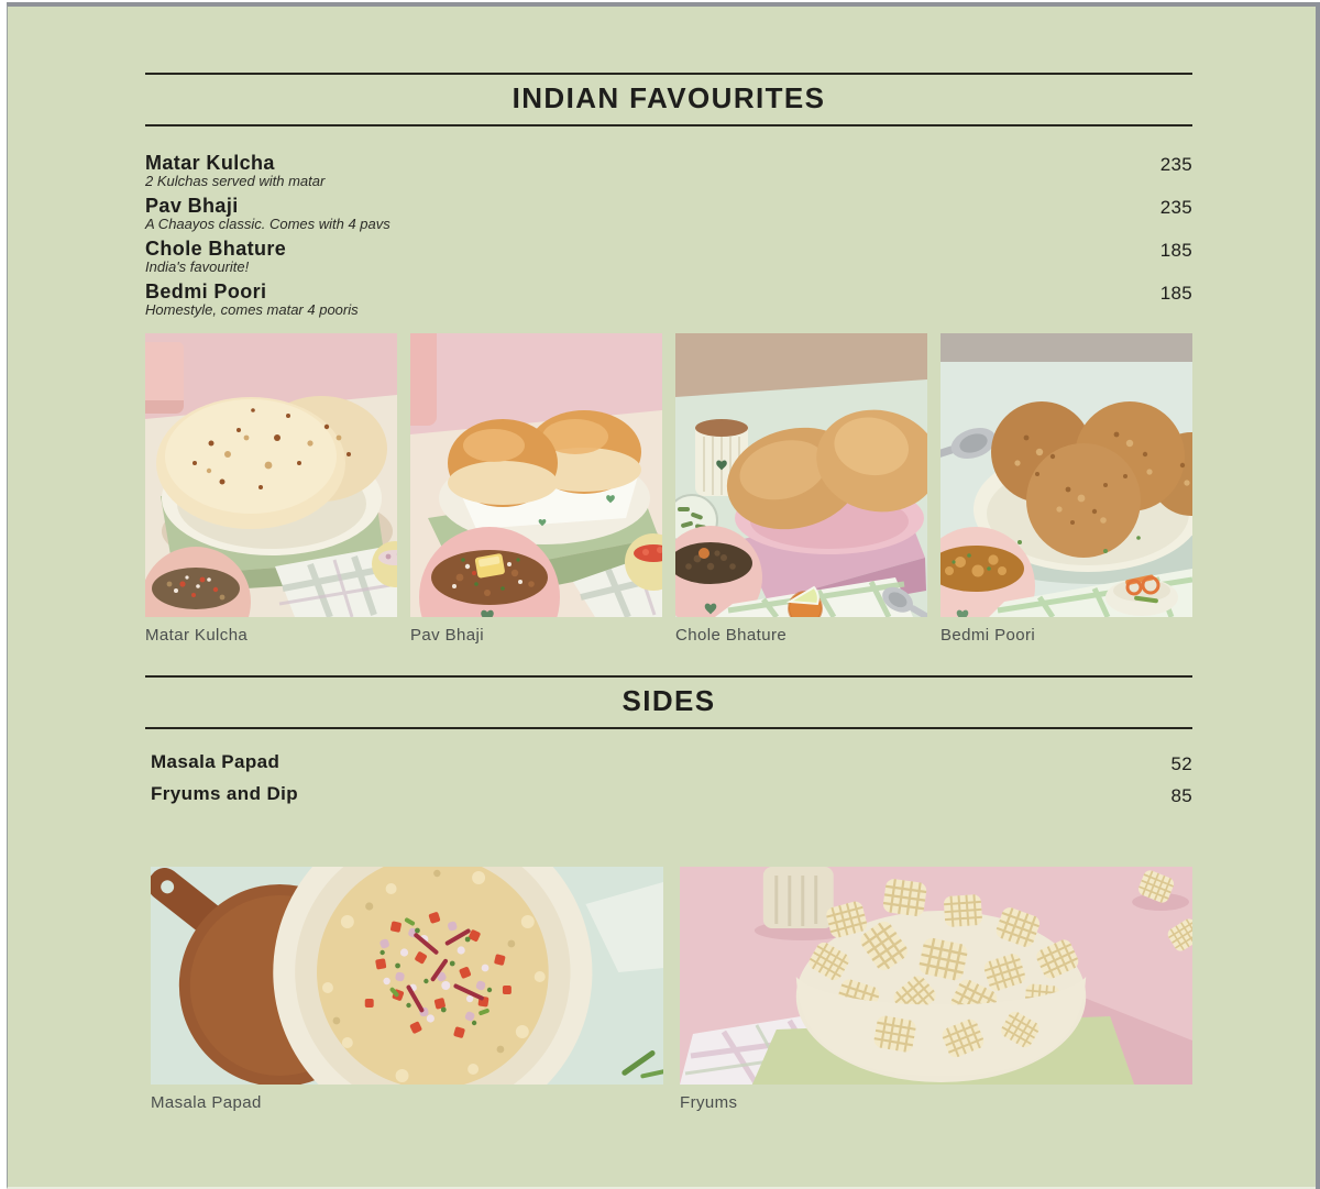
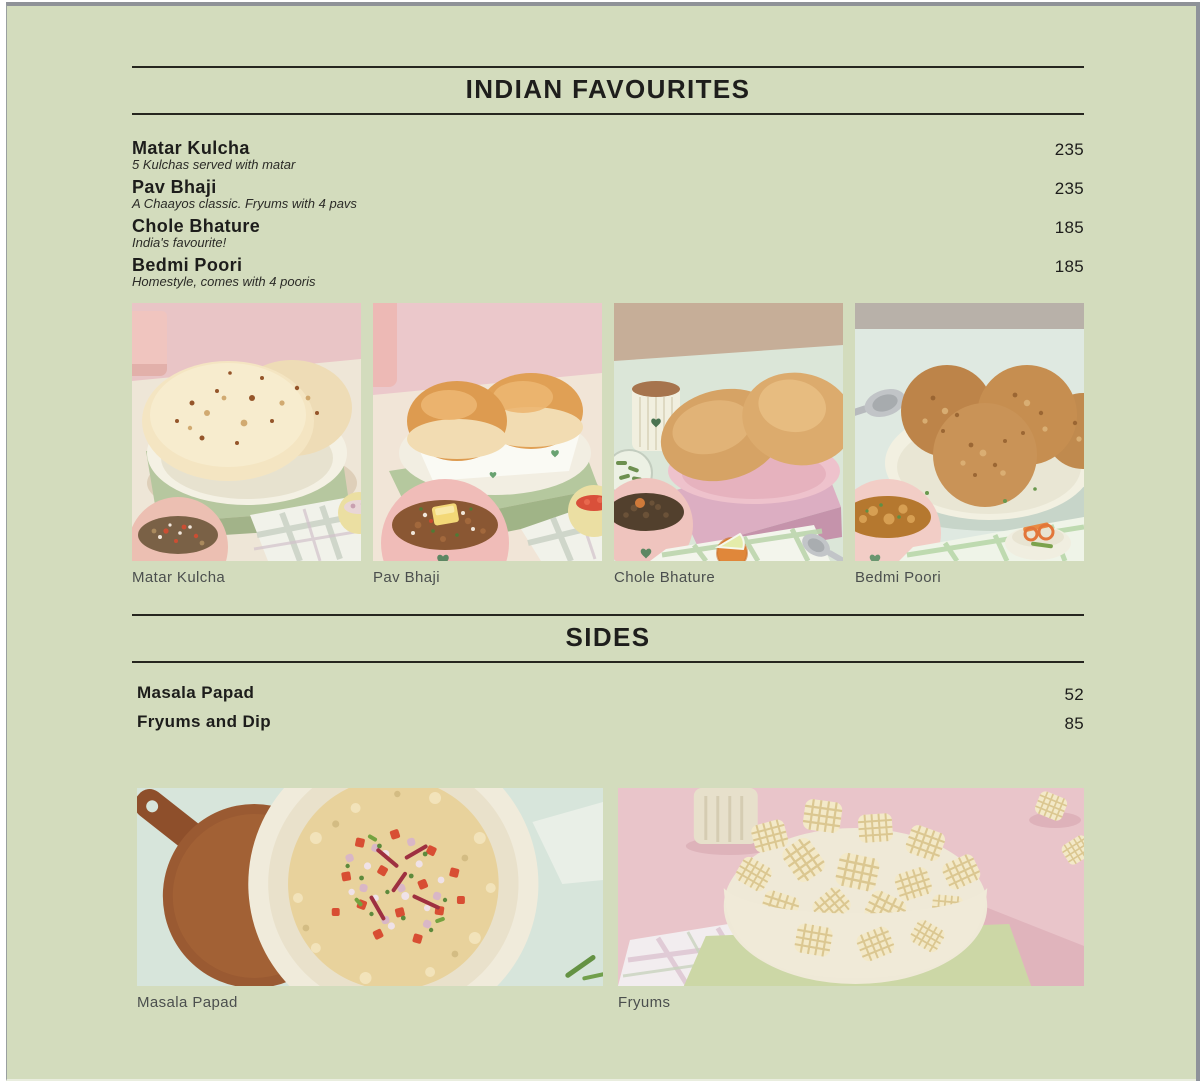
  INDIAN FAVOURITES
  Matar Kulcha
- 2 Kulchas served with matar
+ 5 Kulchas served with matar
  235
  Pav Bhaji
- A Chaayos classic. Comes with 4 pavs
+ A Chaayos classic. Fryums with 4 pavs
  235
  Chole Bhature
  India's favourite!
  185
  Bedmi Poori
- Homestyle, comes matar 4 pooris
+ Homestyle, comes with 4 pooris
  185
  Matar Kulcha
  Pav Bhaji
  Chole Bhature
  Bedmi Poori
  SIDES
  Masala Papad
  52
  Fryums and Dip
  85
  Masala Papad
  Fryums
